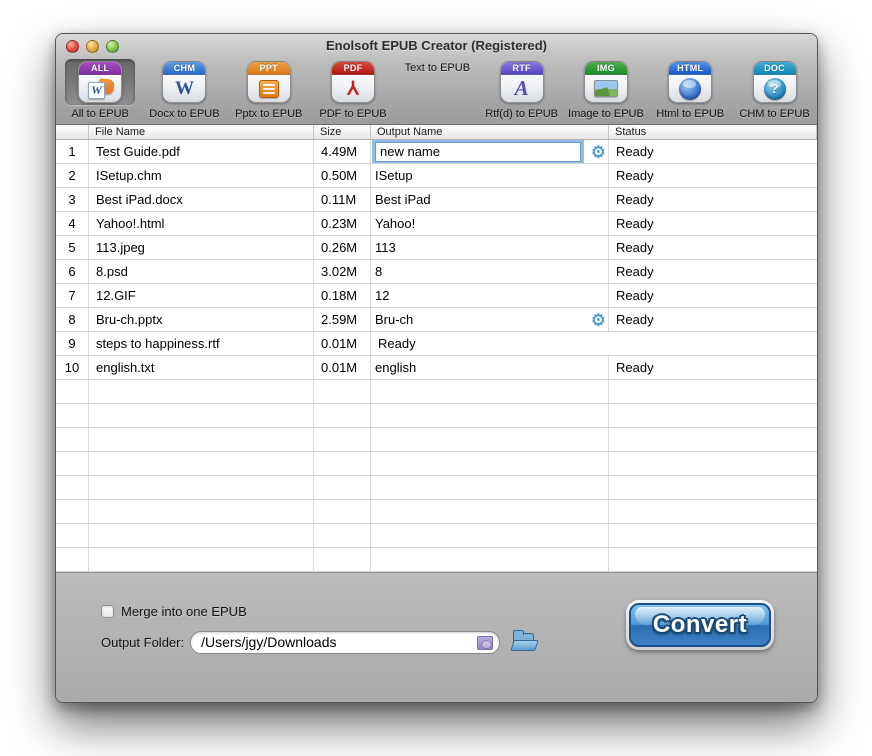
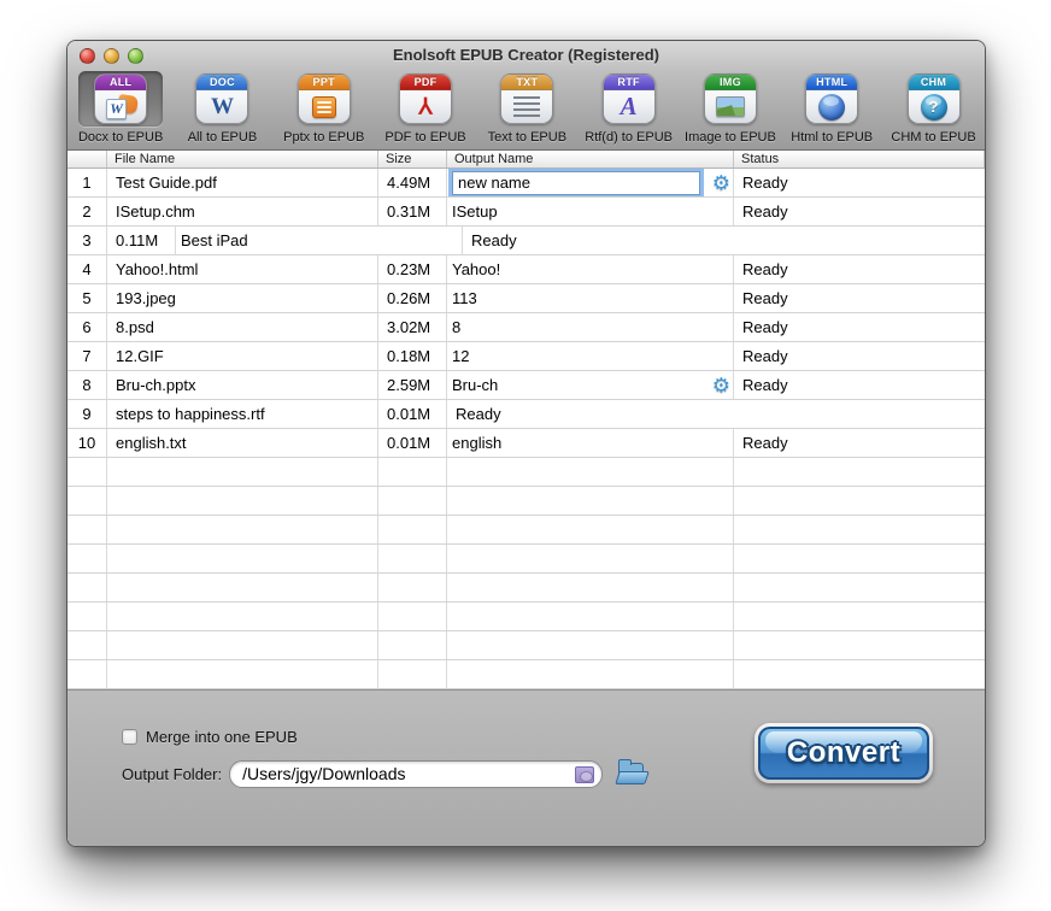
  Enolsoft EPUB Creator (Registered)
  ALL
  W
- All to EPUB
+ Docx to EPUB
- CHM
+ DOC
  W
- Docx to EPUB
+ All to EPUB
  PPT
  Pptx to EPUB
  PDF
  ⅄
  PDF to EPUB
+ TXT
  Text to EPUB
  RTF
  A
  Rtf(d) to EPUB
  IMG
  Image to EPUB
  HTML
  Html to EPUB
- DOC
+ CHM
  ?
  CHM to EPUB
  File Name
  Size
  Output Name
  Status
  1
  Test Guide.pdf
  4.49M
  new name
  ⚙
  Ready
  2
  ISetup.chm
- 0.50M
+ 0.31M
  ISetup
  Ready
  3
- Best iPad.docx
  0.11M
  Best iPad
  Ready
  4
  Yahoo!.html
  0.23M
  Yahoo!
  Ready
  5
- 113.jpeg
+ 193.jpeg
  0.26M
  113
  Ready
  6
  8.psd
  3.02M
  8
  Ready
  7
  12.GIF
  0.18M
  12
  Ready
  8
  Bru-ch.pptx
  2.59M
  Bru-ch
  ⚙
  Ready
  9
  steps to happiness.rtf
  0.01M
  Ready
  10
  english.txt
  0.01M
  english
  Ready
  Merge into one EPUB
  Output Folder:
  /Users/jgy/Downloads
  Convert
